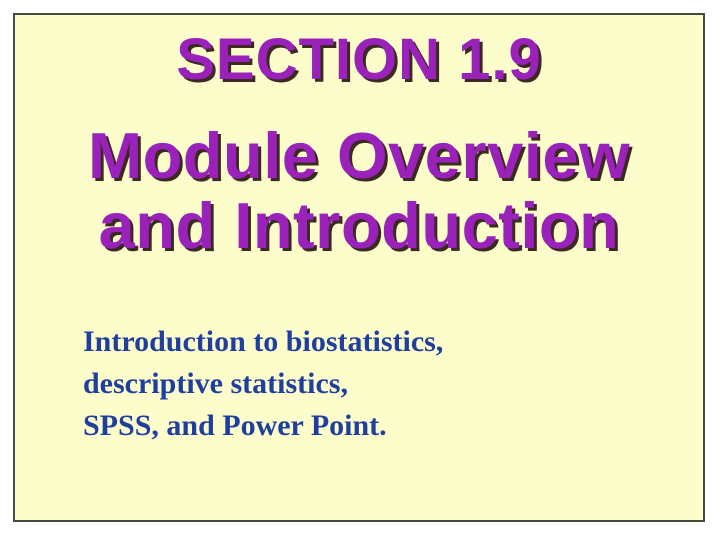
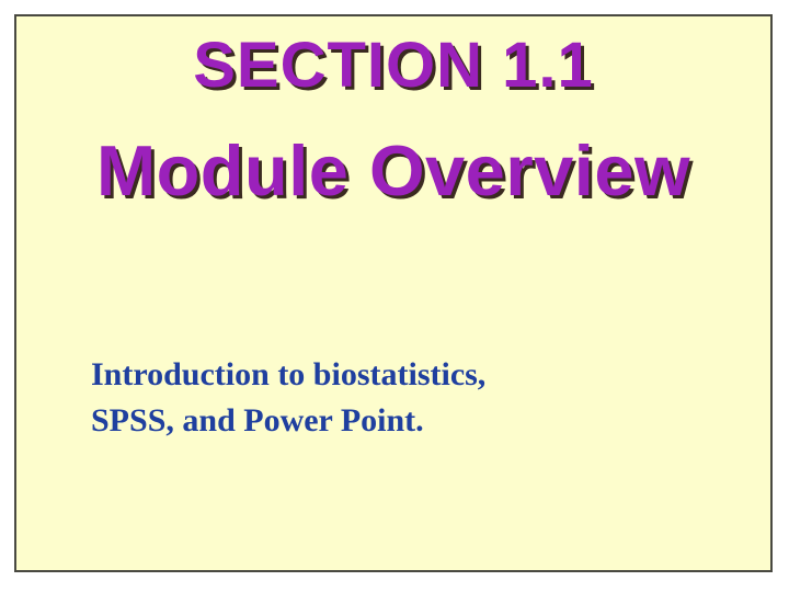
- SECTION 1.9
+ SECTION 1.1
  Module Overview
- and Introduction
  Introduction to biostatistics,
- descriptive statistics,
  SPSS, and Power Point.
